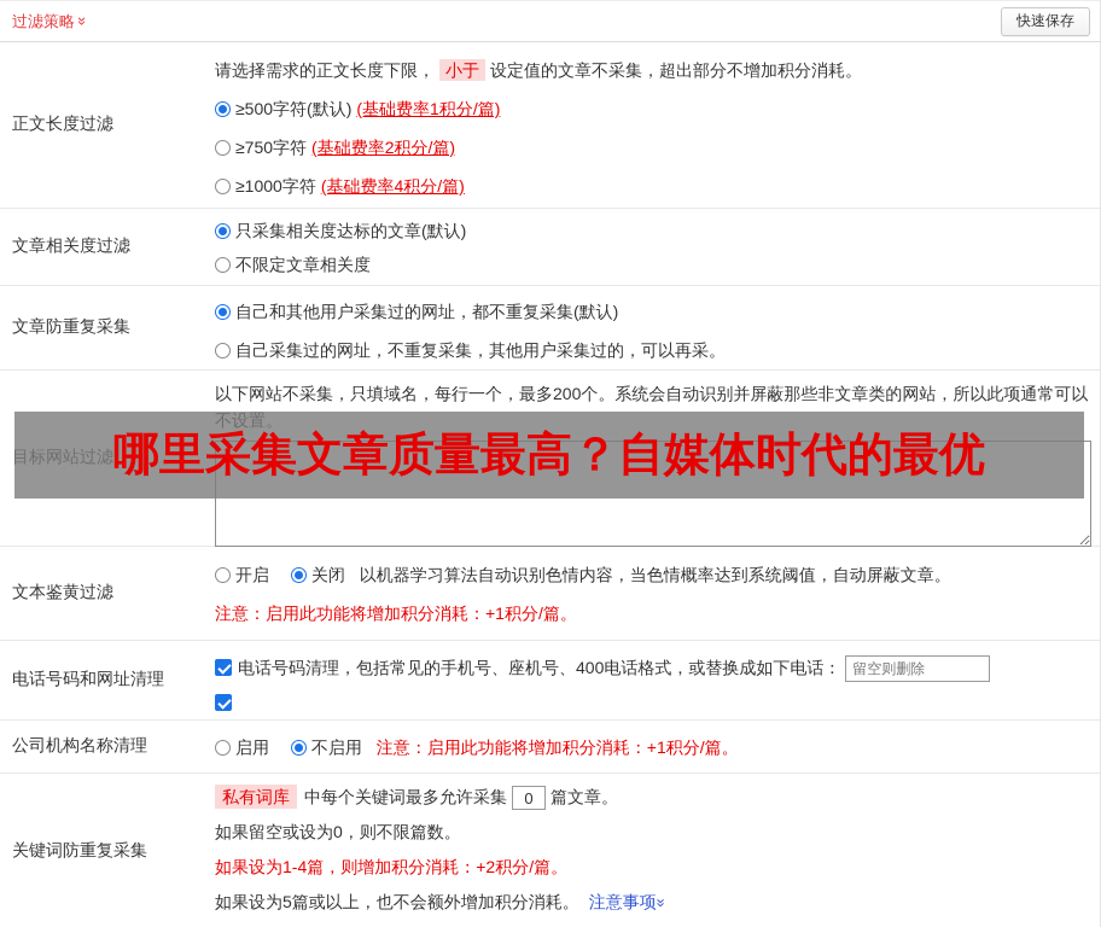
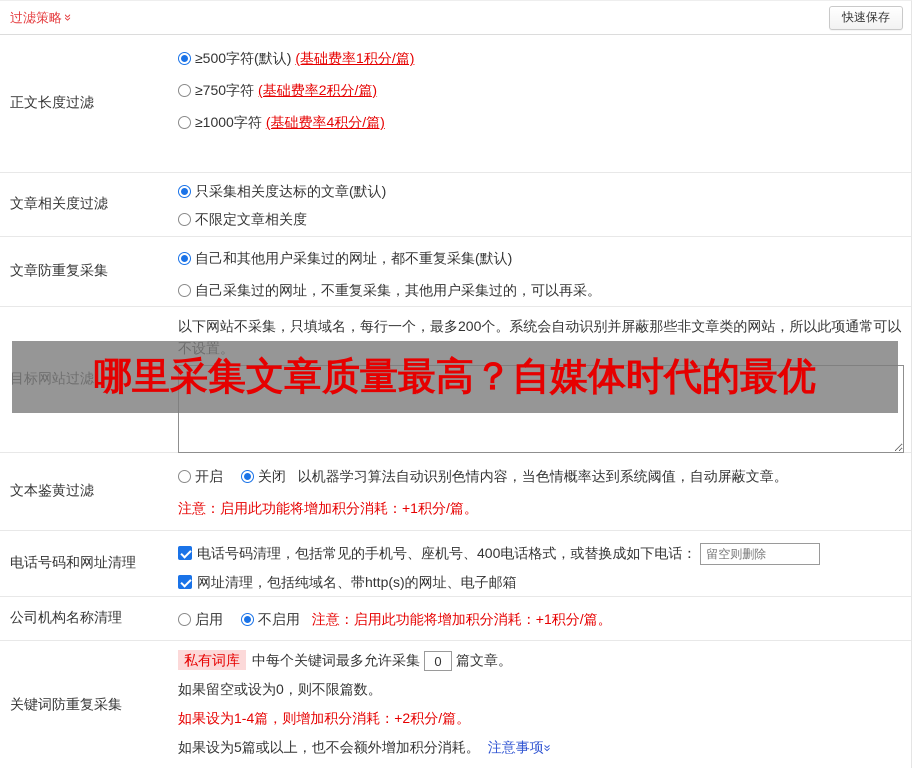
  过滤策略
  快速保存
  正文长度过滤
- 请选择需求的正文长度下限， 小于 设定值的文章不采集，超出部分不增加积分消耗。
  ≥500字符(默认) (基础费率1积分/篇)
  ≥750字符 (基础费率2积分/篇)
  ≥1000字符 (基础费率4积分/篇)
  文章相关度过滤
  只采集相关度达标的文章(默认)
  不限定文章相关度
  文章防重复采集
  自己和其他用户采集过的网址，都不重复采集(默认)
  自己采集过的网址，不重复采集，其他用户采集过的，可以再采。
  目标网站过滤
  以下网站不采集，只填域名，每行一个，最多200个。系统会自动识别并屏蔽那些非文章类的网站，所以此项通常可以不设置。
  文本鉴黄过滤
  开启 关闭 以机器学习算法自动识别色情内容，当色情概率达到系统阈值，自动屏蔽文章。
  注意：启用此功能将增加积分消耗：+1积分/篇。
  电话号码和网址清理
  电话号码清理，包括常见的手机号、座机号、400电话格式，或替换成如下电话： 留空则删除
+ 网址清理，包括纯域名、带http(s)的网址、电子邮箱
  公司机构名称清理
  启用 不启用 注意：启用此功能将增加积分消耗：+1积分/篇。
  关键词防重复采集
  私有词库 中每个关键词最多允许采集 0 篇文章。
  如果留空或设为0，则不限篇数。
  如果设为1-4篇，则增加积分消耗：+2积分/篇。
  如果设为5篇或以上，也不会额外增加积分消耗。 注意事项
  哪里采集文章质量最高？自媒体时代的最优
